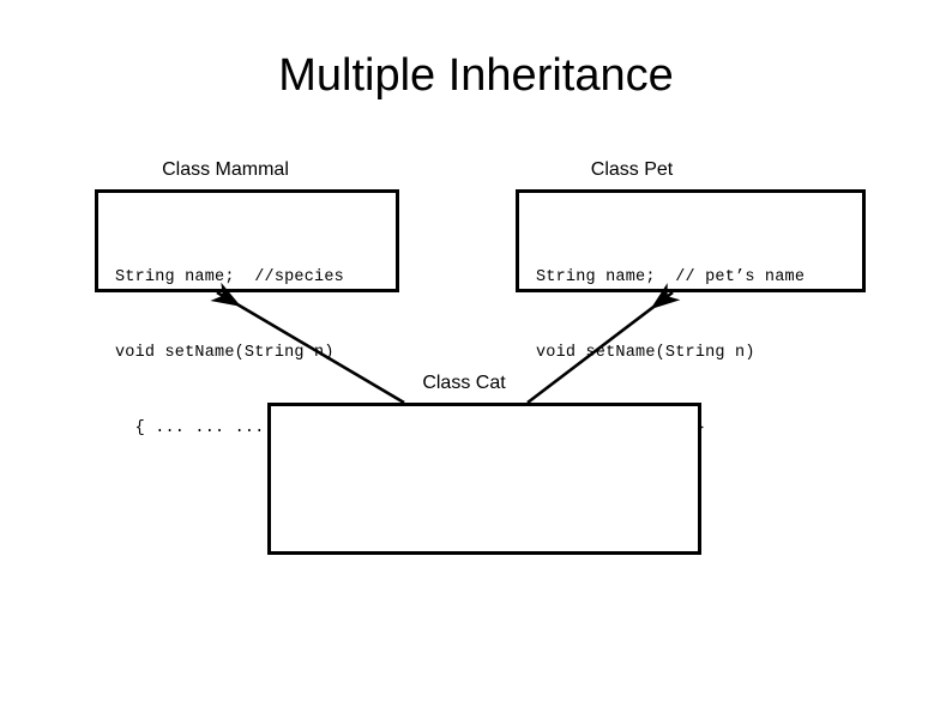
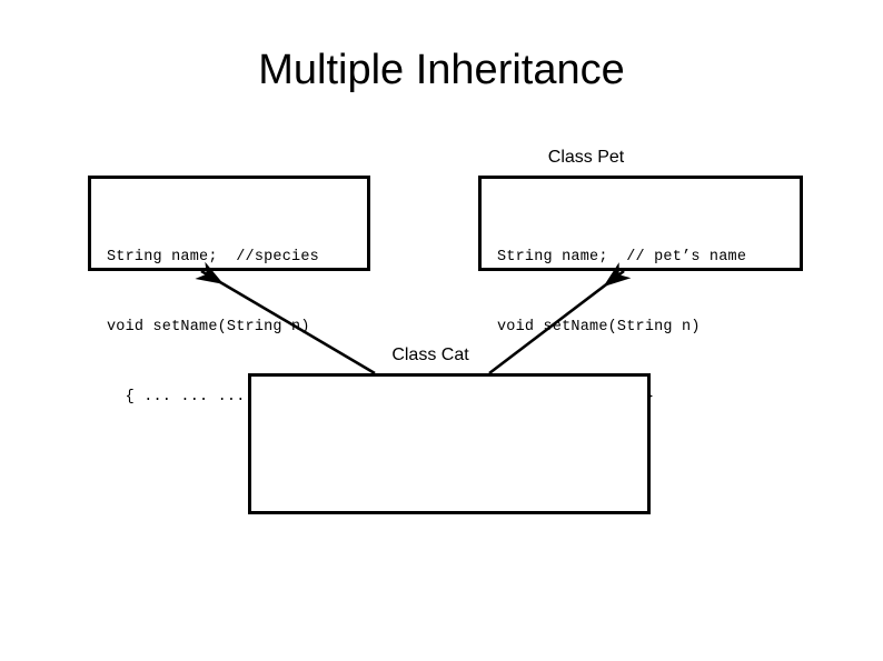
  Multiple Inheritance
- Class Mammal
  String name; //species
  void setName(String)
  { ... ... ...
  Class Pet
  String name; // pet’s name
  voidetName(String n)
  Class Cat
